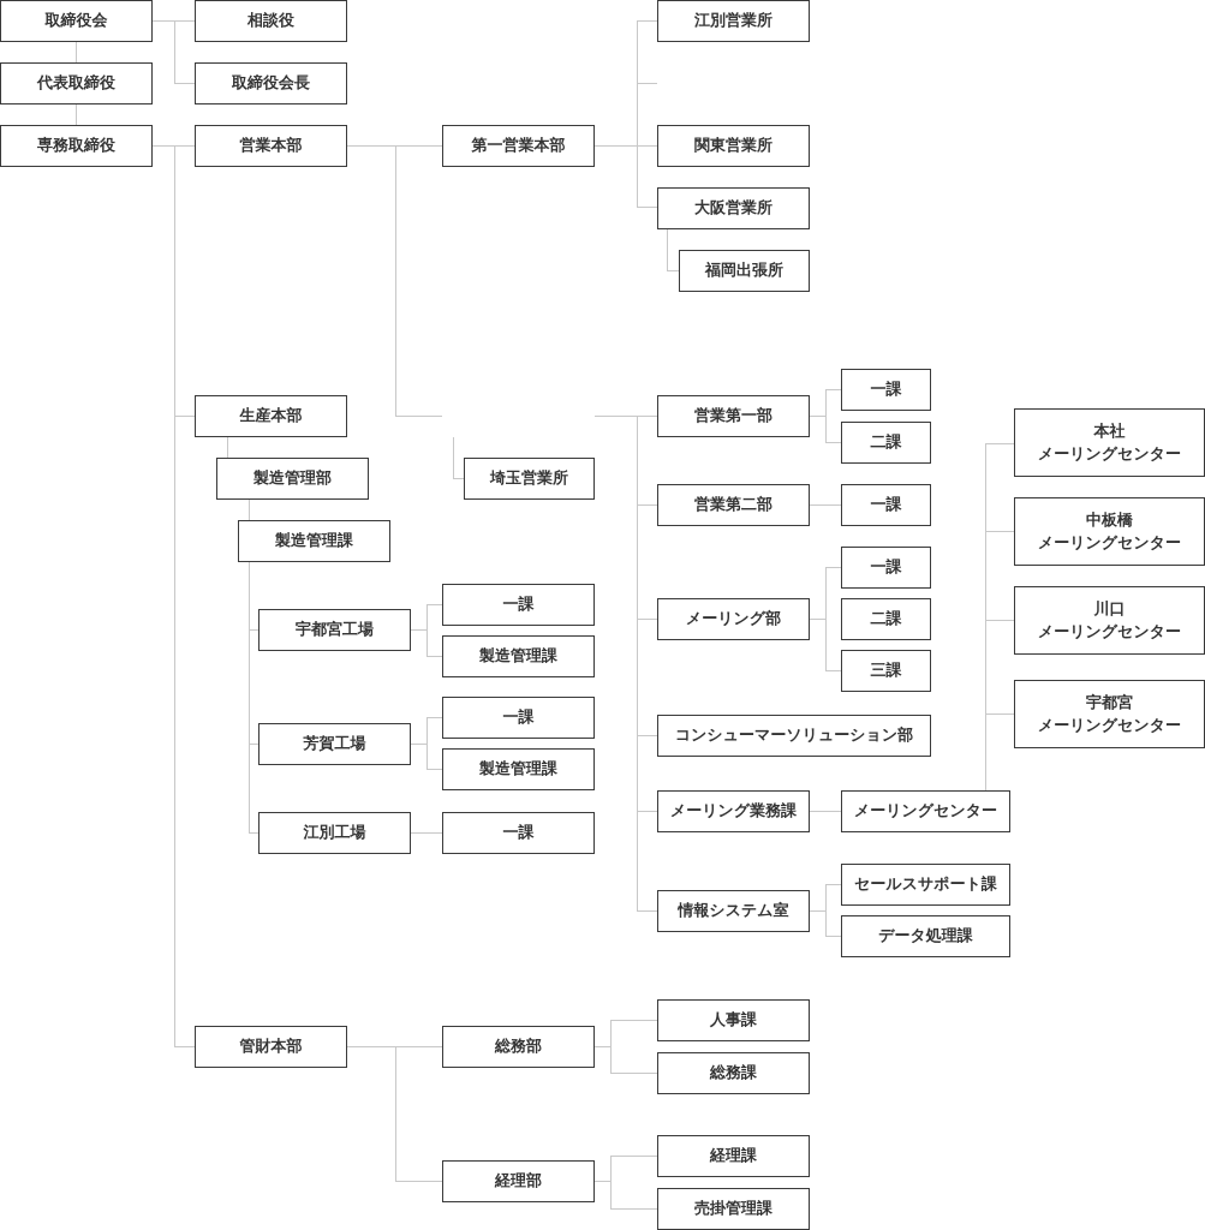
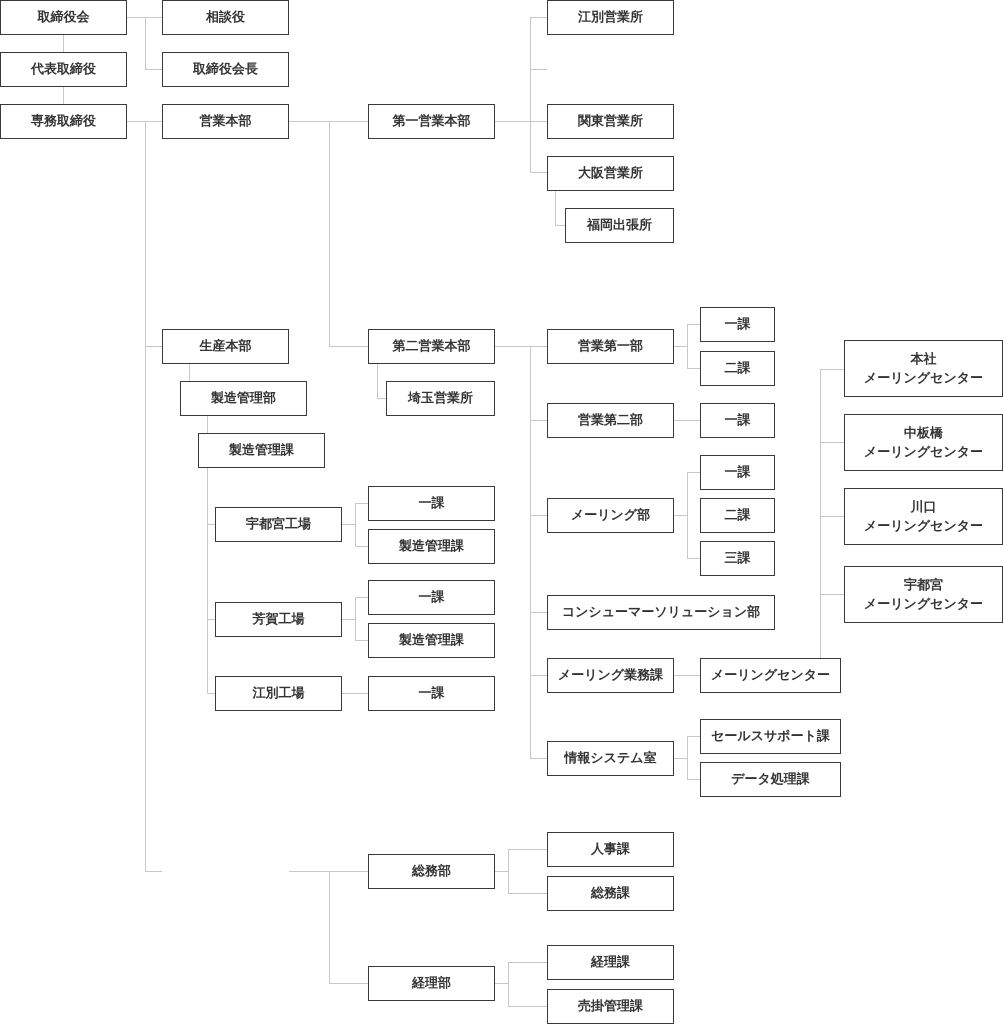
  取締役会
  相談役
  取締役会長
  代表取締役
  専務取締役
  営業本部
  第一営業本部
  江別営業所
  関東営業所
  大阪営業所
  福岡出張所
  生産本部
  製造管理部
  製造管理課
+ 第二営業本部
  埼玉営業所
  営業第一部
  一課
  二課
  営業第二部
  一課
  メーリング部
  一課
  二課
  三課
  コンシューマーソリューション部
  メーリング業務課
  メーリングセンター
  本社
  メーリングセンター
  中板橋
  メーリングセンター
  川口
  メーリングセンター
  宇都宮
  メーリングセンター
  情報システム室
  セールスサポート課
  データ処理課
  宇都宮工場
  一課
  製造管理課
  芳賀工場
  一課
  製造管理課
  江別工場
  一課
- 管財本部
  総務部
  人事課
  総務課
  経理部
  経理課
  売掛管理課
